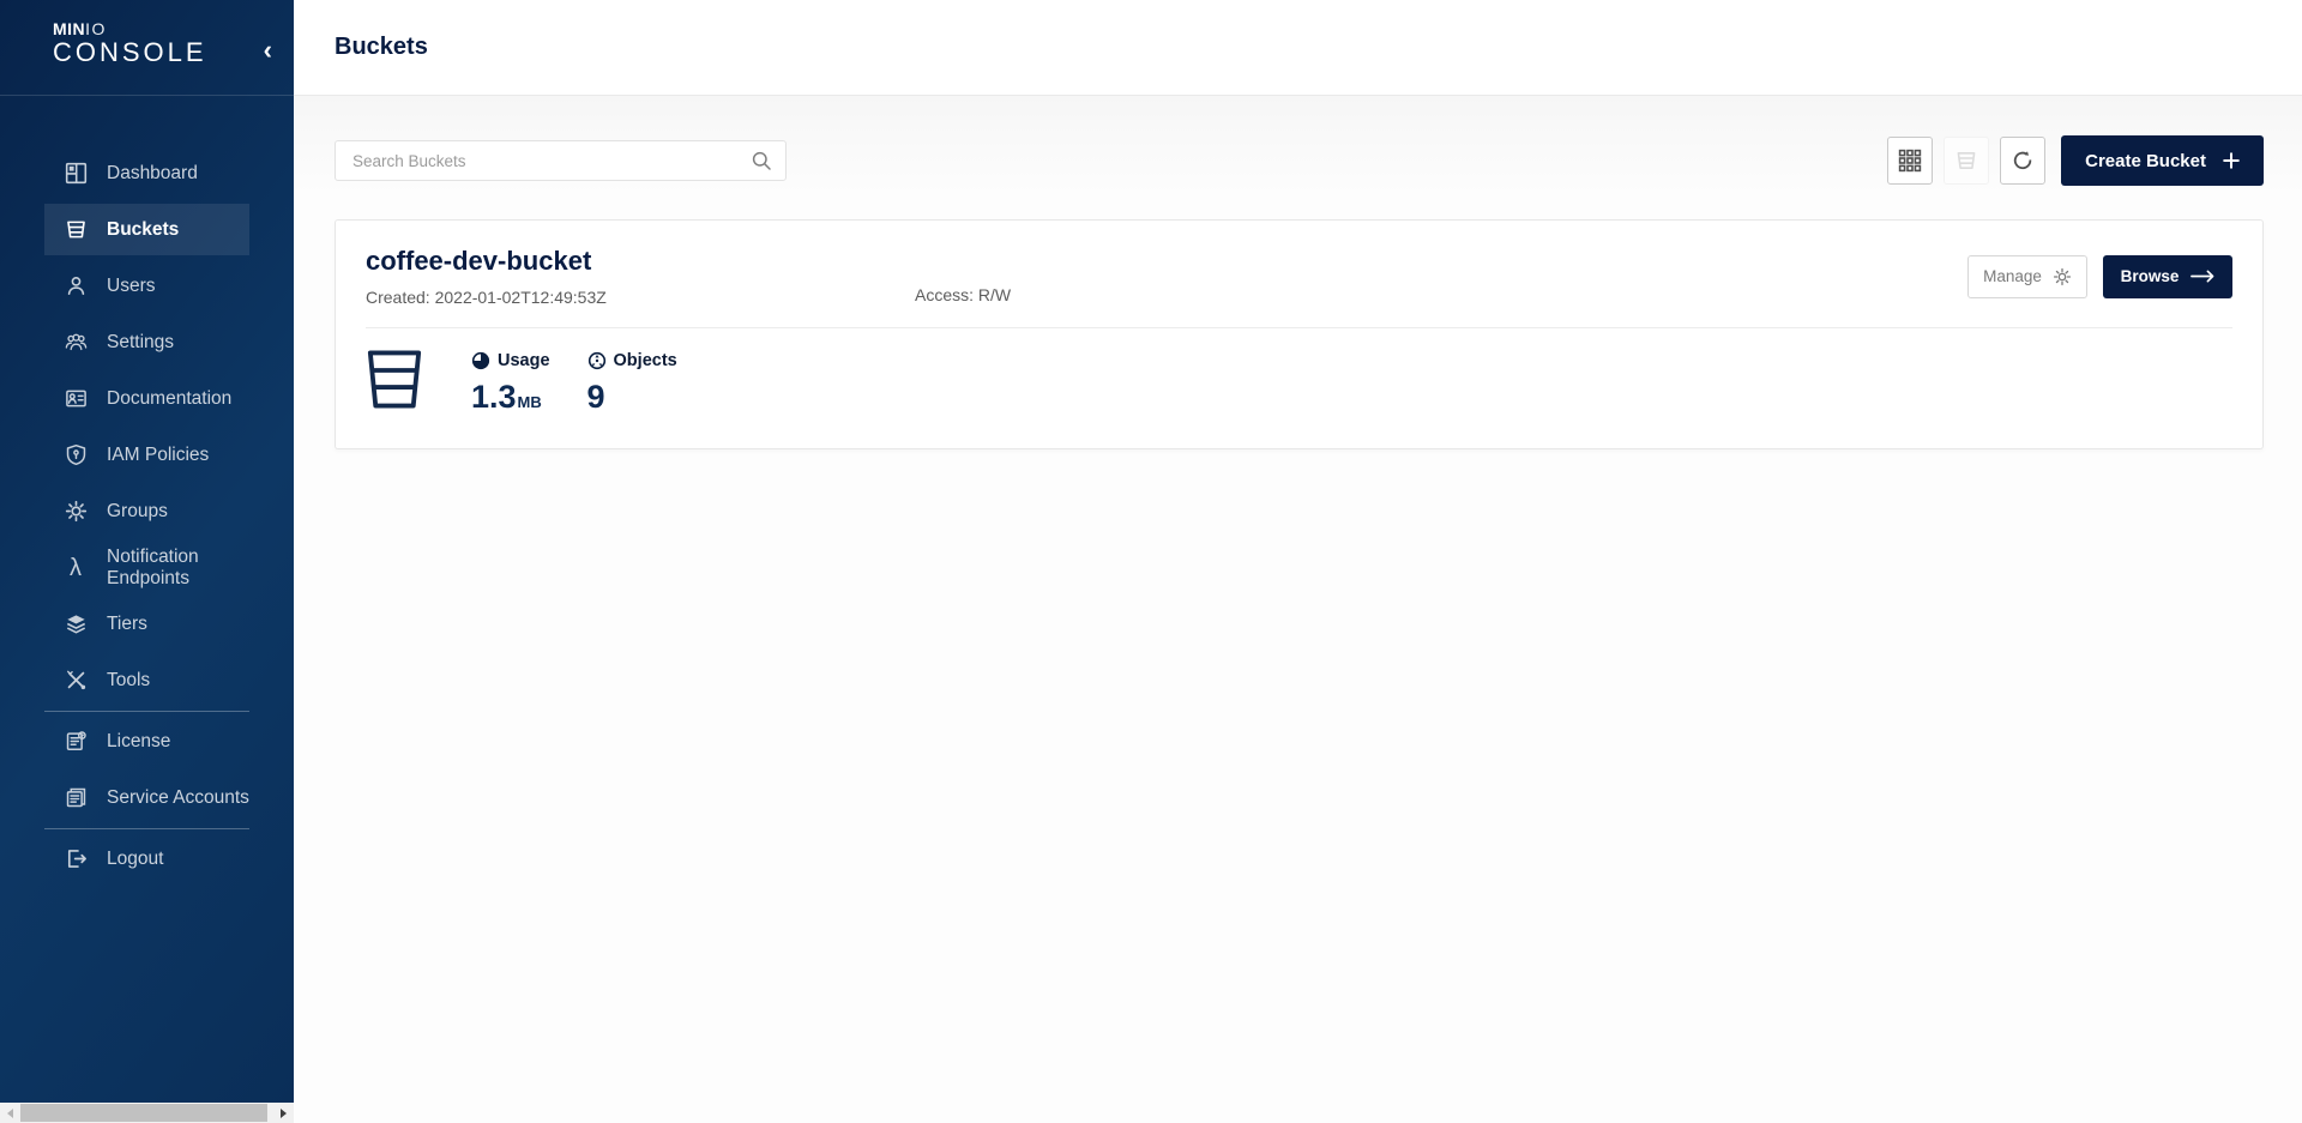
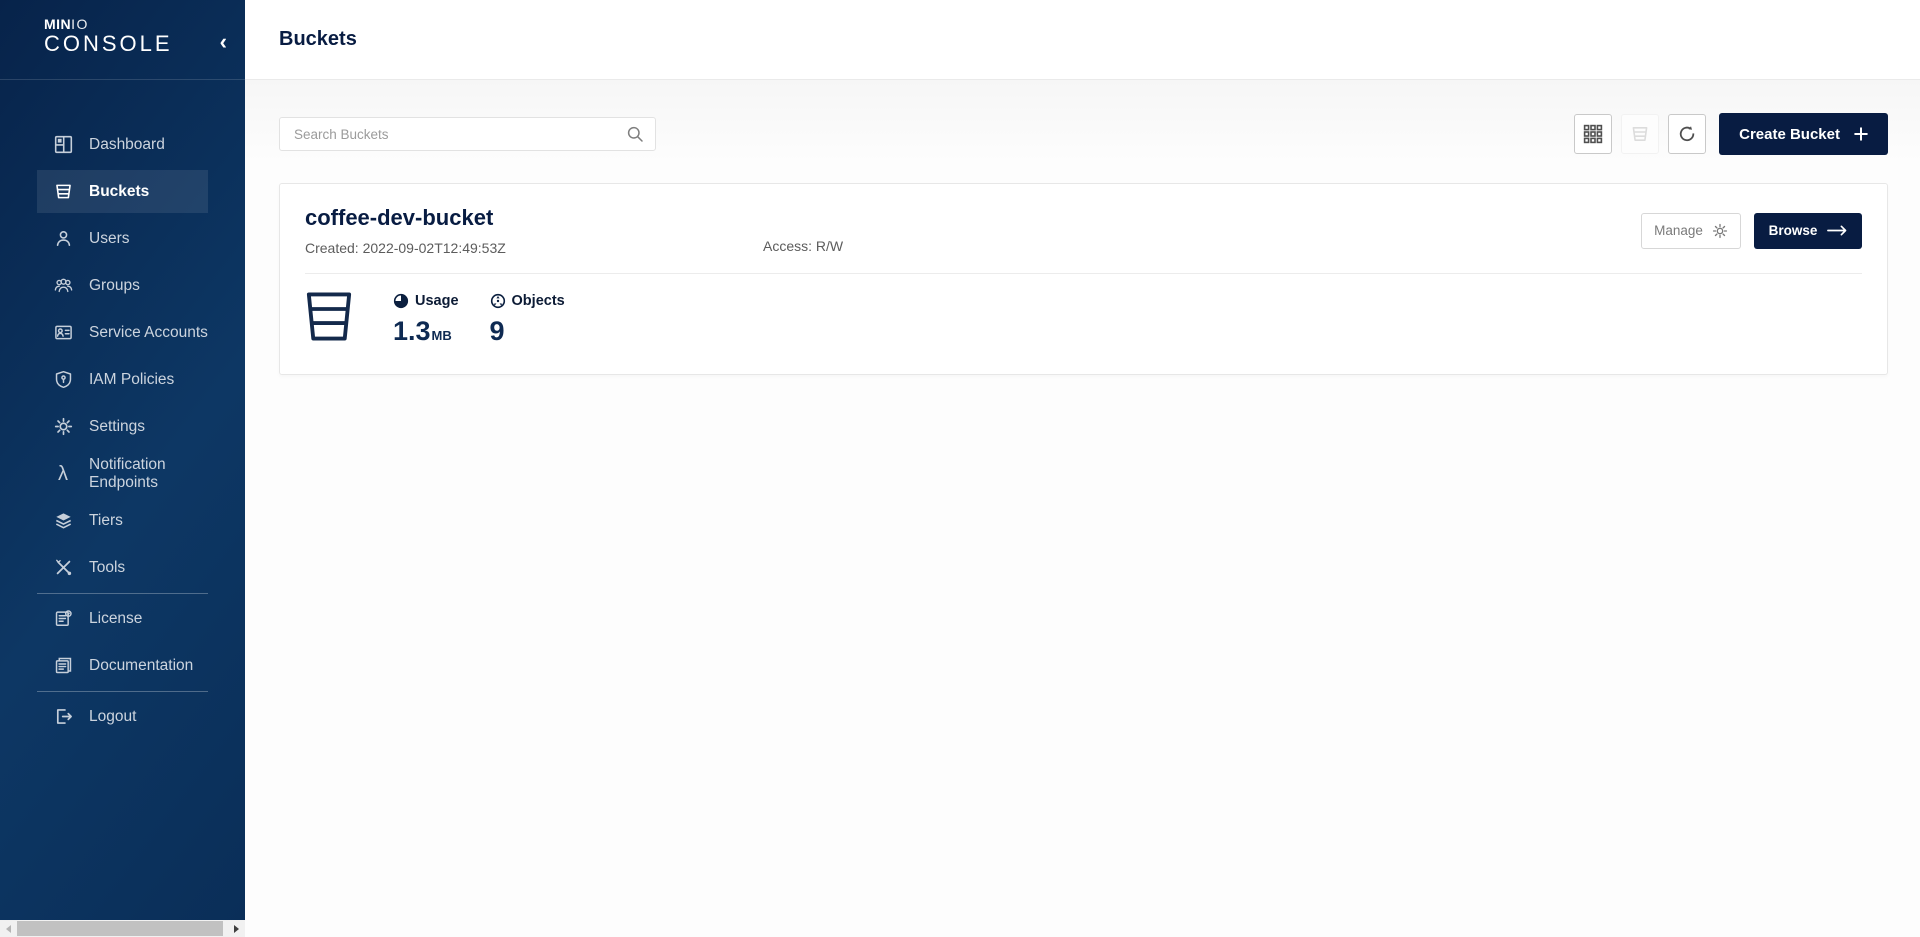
  MINIO
  CONSOLE
  ‹
  Dashboard
  Buckets
  Users
- Settings
+ Groups
- Documentation
+ Service Accounts
  IAM Policies
- Groups
+ Settings
  λ
  Notification Endpoints
  Tiers
  Tools
  License
- Service Accounts
+ Documentation
  Logout
  Buckets
  Search Buckets
  Create Bucket
  coffee-dev-bucket
- Created: 2022-01-02T12:49:53Z
+ Created: 2022-09-02T12:49:53Z
  Access: R/W
  Manage
  Browse
  Usage
  1.3
  MB
  Objects
  9
